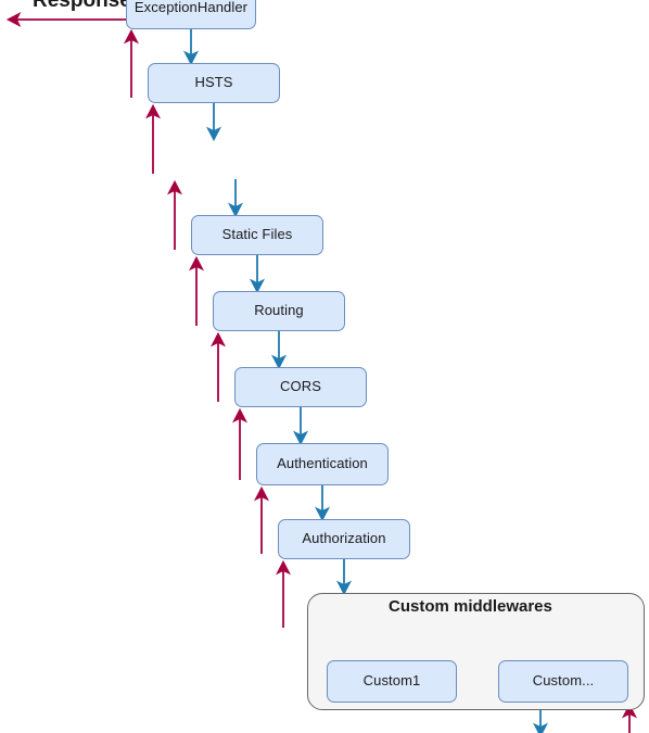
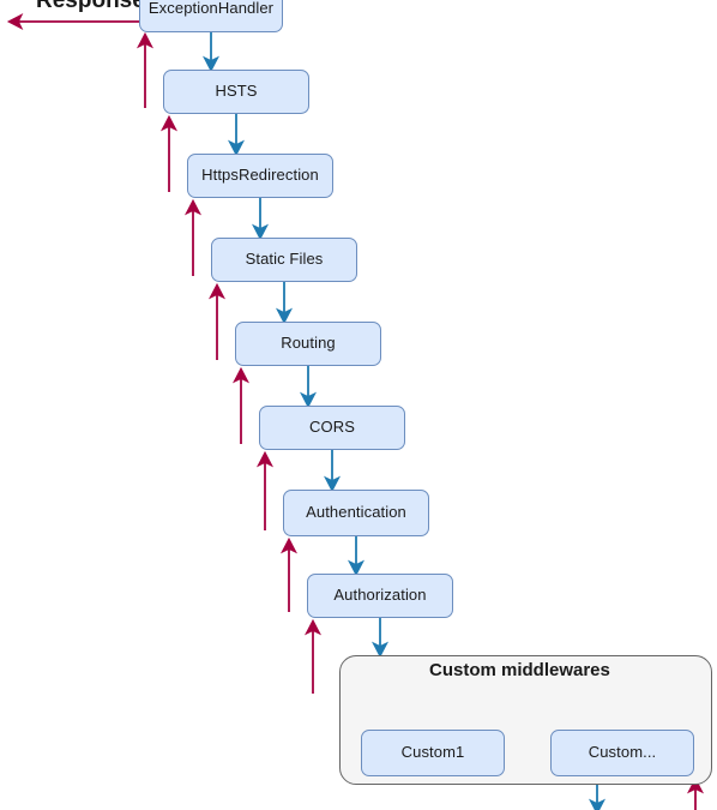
  Respons
  Custom middlewares
  ExceptionHandler
  HSTS
+ HttpsRedirection
  Static Files
  Routing
  CORS
  Authentication
  Authorization
  Custom1
  Custom...
